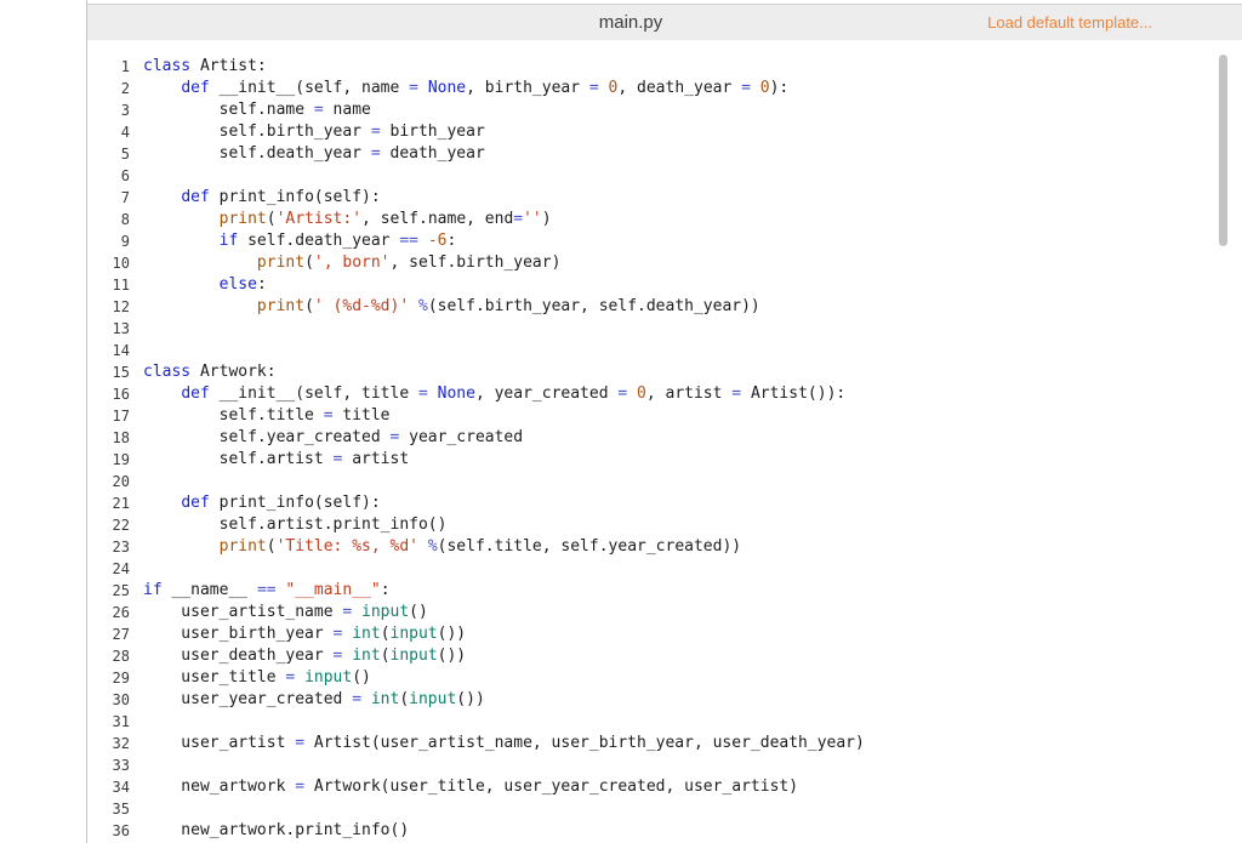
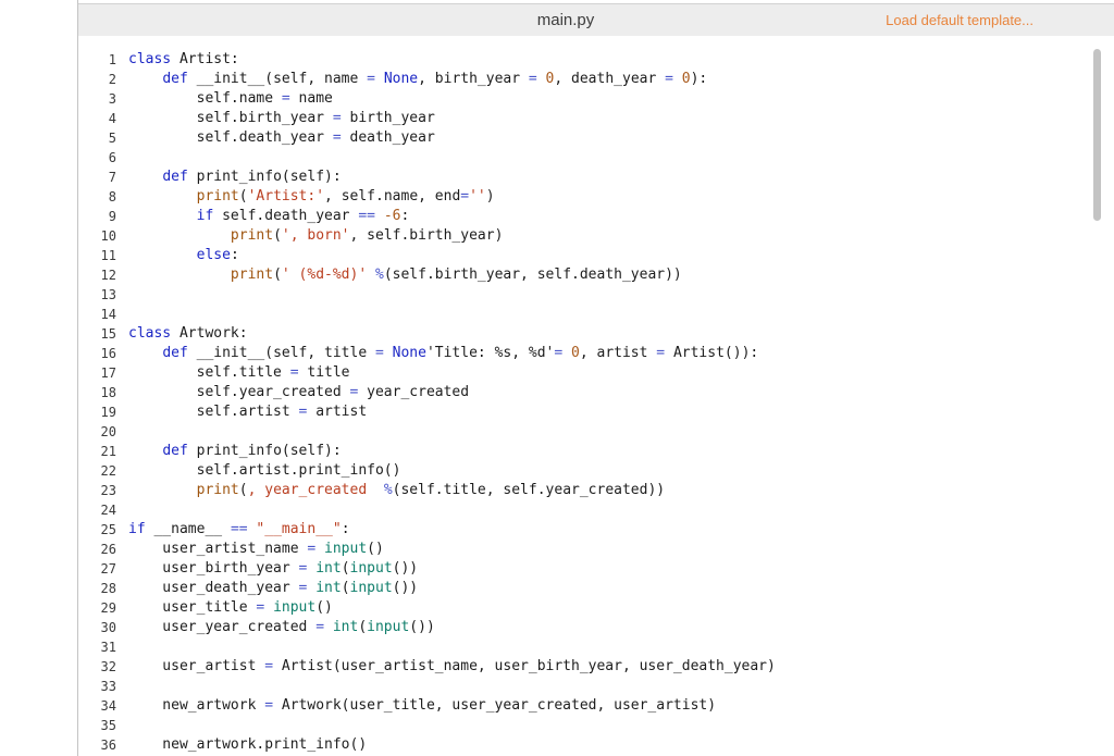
  main.py
  Load default template...
  1 class Artist:
  2 def __init__(self, name = None, birth_year = 0, death_year = 0):
  3 self.name = name
  4 self.birth_year = birth_year
  5 self.death_year = death_year
  6
  7 def print_info(self):
  8 print('Artist:', self.name, end='')
  9 if self.death_year == -6:
  10 print(', born', self.birth_year)
  11 else:
  12 print(' (%d-%d)' %(self.birth_year, self.death_year))
  13
  14
  15 class Artwork:
- 16 def __init__(self, title = None, year_created = 0, artist = Artist()):
+ 16 def __init__(self, title = None'Title: %s, %d'= 0, artist = Artist()):
  17 self.title = title
  18 self.year_created = year_created
  19 self.artist = artist
  20
  21 def print_info(self):
  22 self.artist.print_info()
- 23 print('Title: %s, %d' %(self.title, self.year_created))
+ 23 print(, year_created %(self.title, self.year_created))
  24
  25 if __name__ == "__main__":
  26 user_artist_name = input()
  27 user_birth_year = int(input())
  28 user_death_year = int(input())
  29 user_title = input()
  30 user_year_created = int(input())
  31
  32 user_artist = Artist(user_artist_name, user_birth_year, user_death_year)
  33
  34 new_artwork = Artwork(user_title, user_year_created, user_artist)
  35
  36 new_artwork.print_info()
